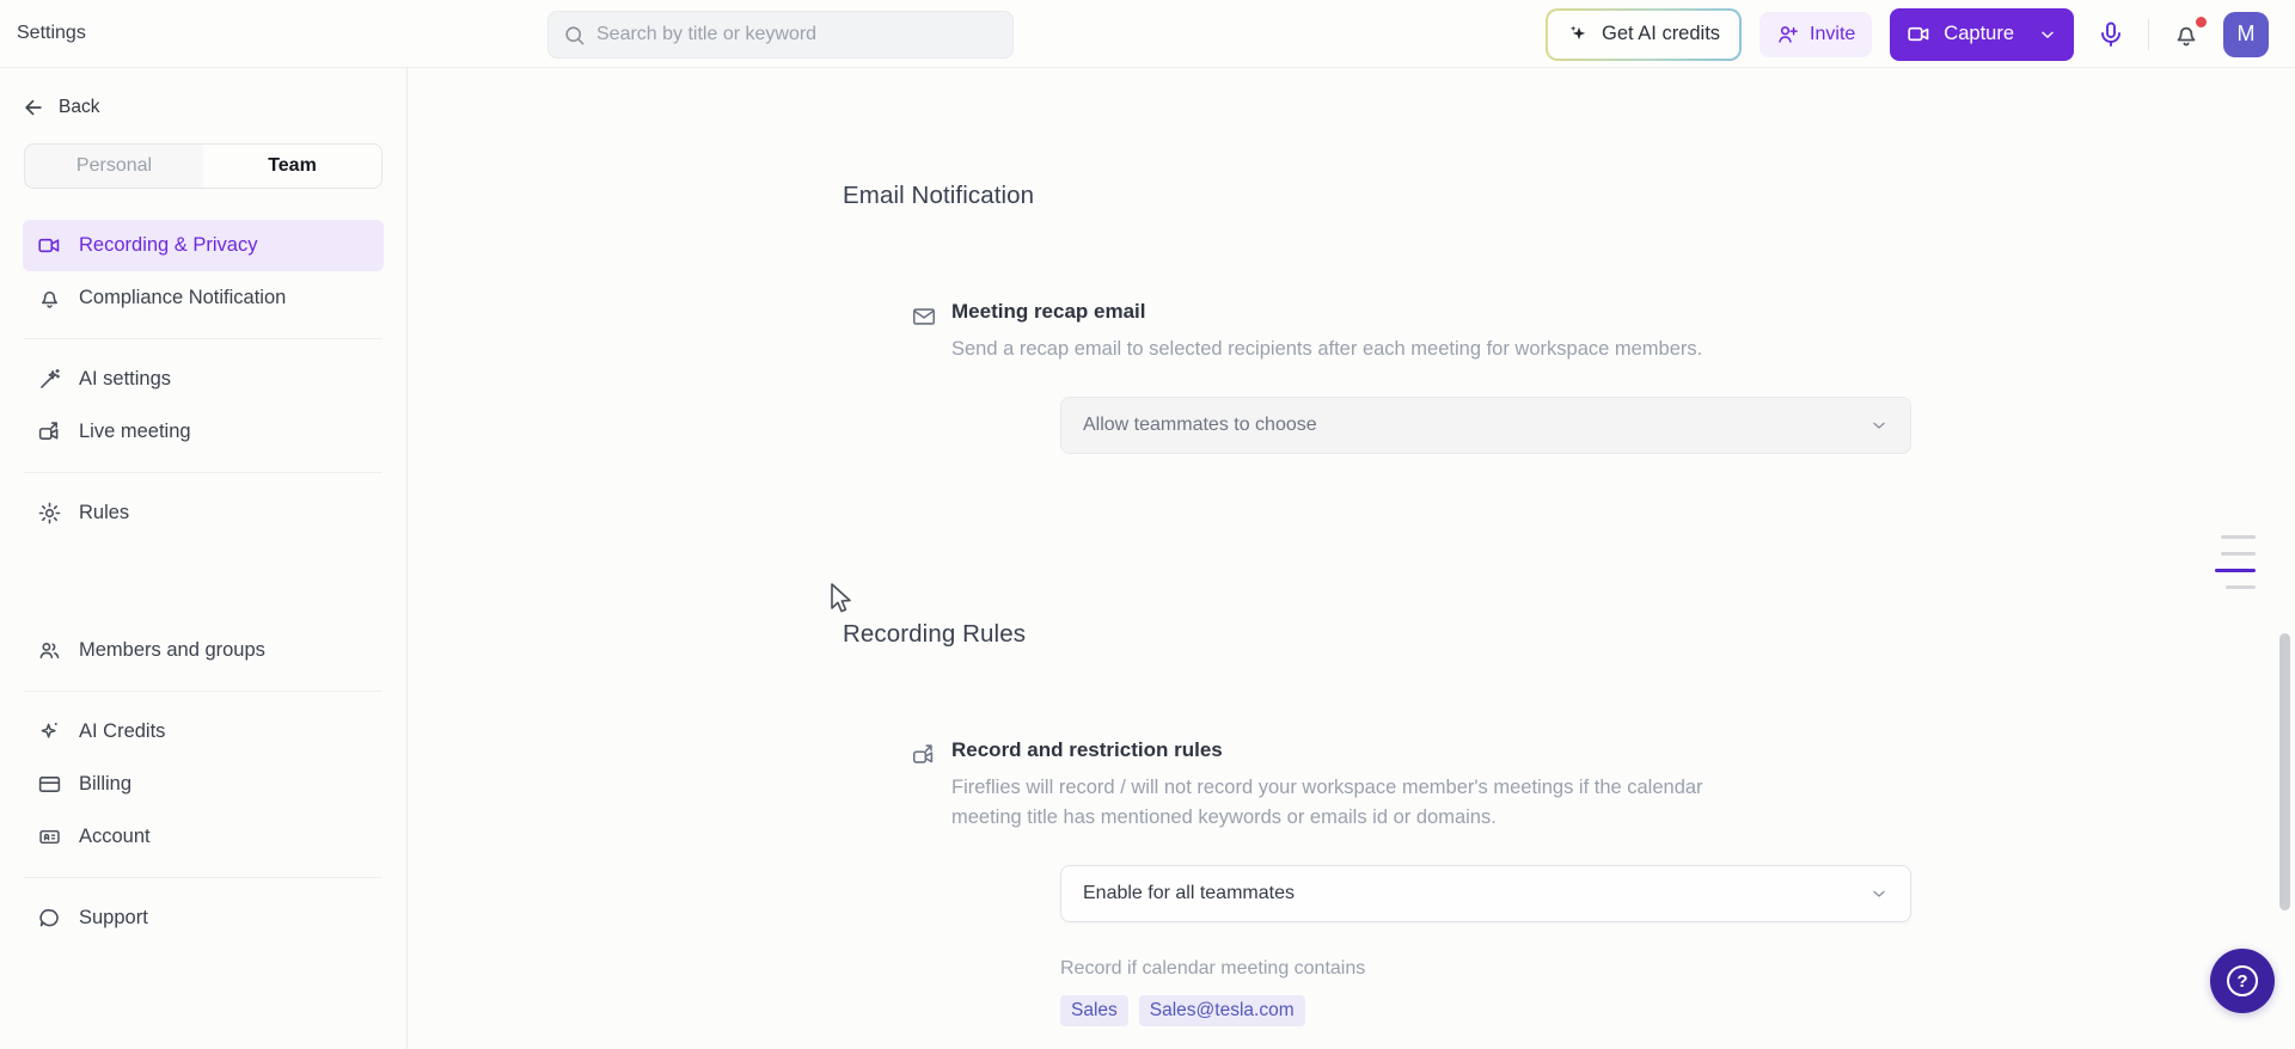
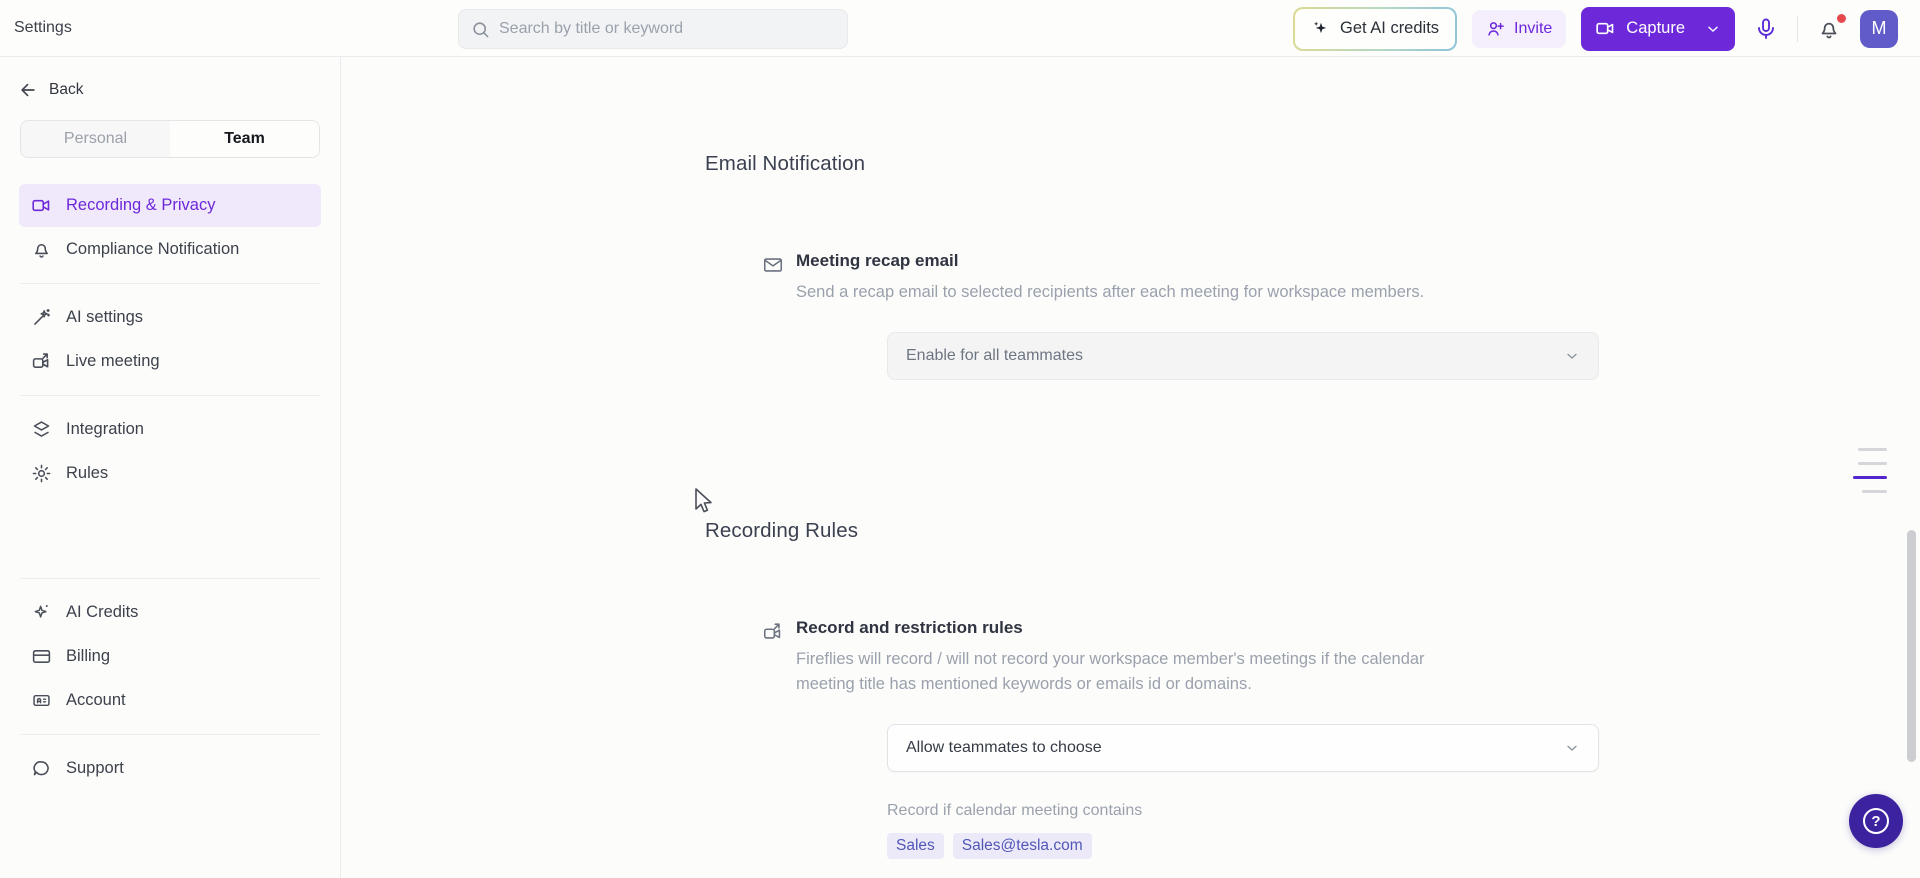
  Settings
  Search by title or keyword
  Get AI credits
  Invite
  Capture
  M
  Back
  Personal
  Team
  Recording & Privacy
  Compliance Notification
  AI settings
  Live meeting
+ Integration
  Rules
- Members and groups
  AI Credits
  Billing
  Account
  Support
  Email Notification
  Meeting recap email
  Send a recap email to selected recipients after each meeting for workspace members.
- Allow teammates to choose
+ Enable for all teammates
  Recording Rules
  Record and restriction rules
  Fireflies will record / will not record your workspace member's meetings if the calendar meeting title has mentioned keywords or emails id or domains.
- Enable for all teammates
+ Allow teammates to choose
  Record if calendar meeting contains
  Sales
  Sales@tesla.com
  ?
